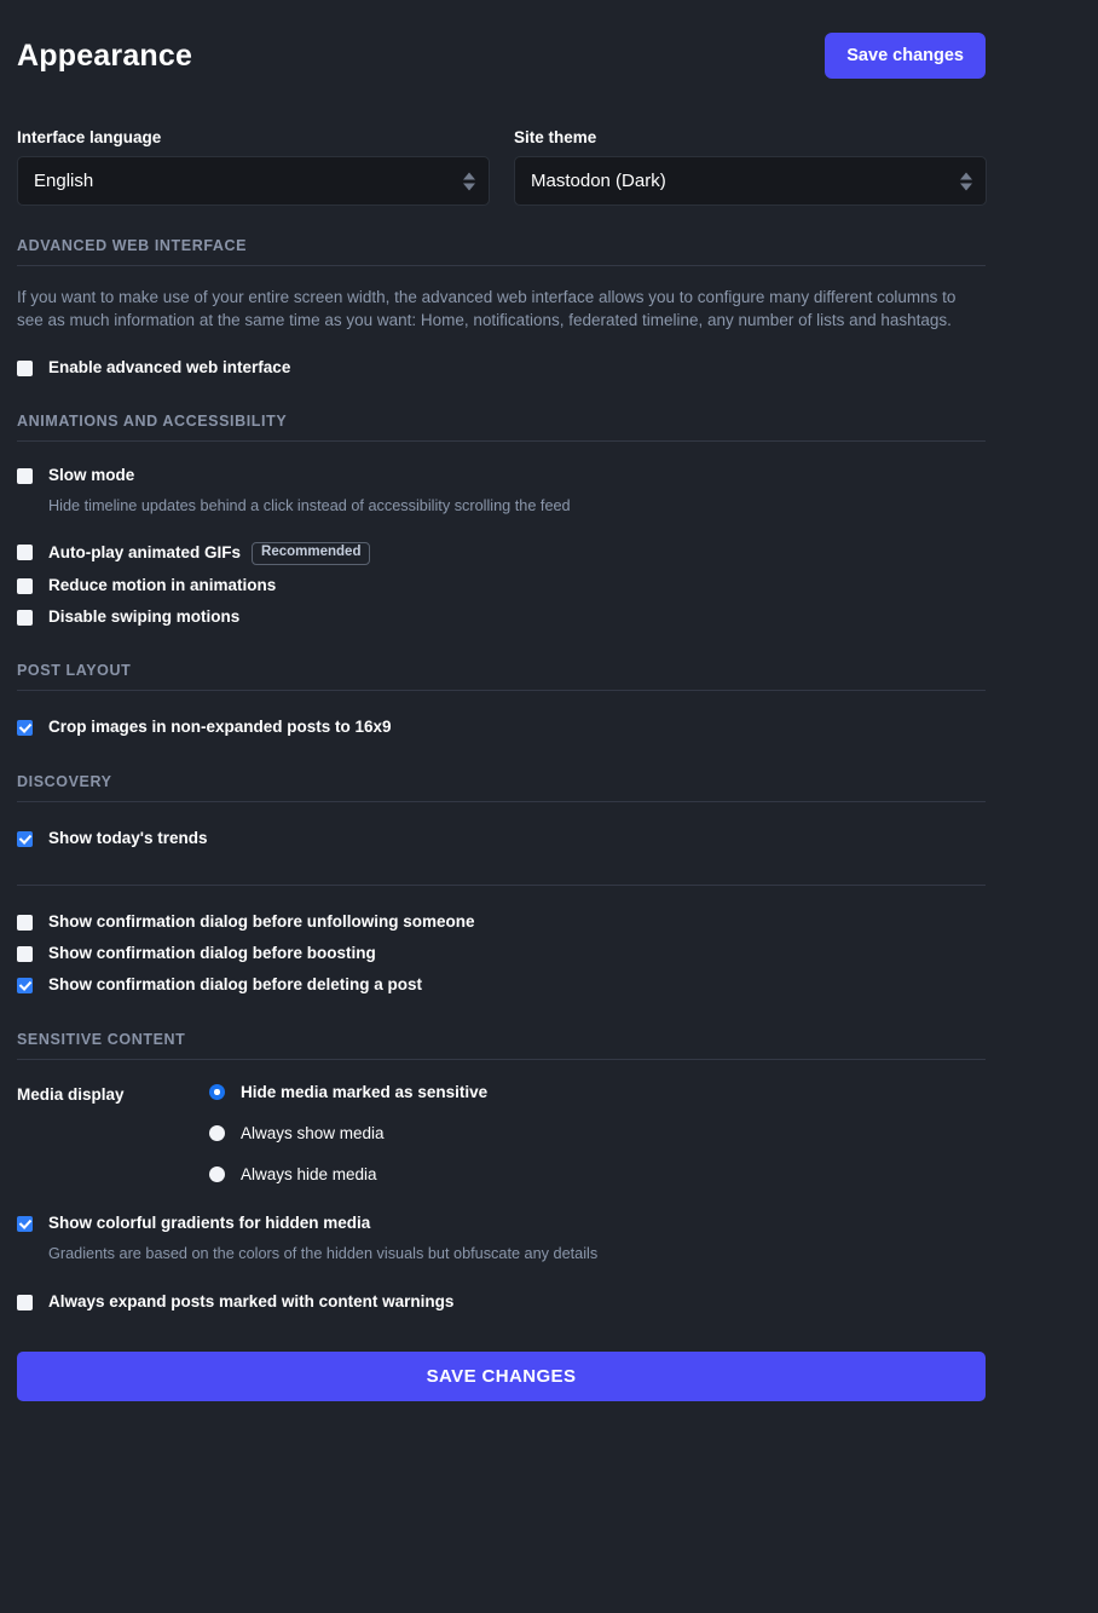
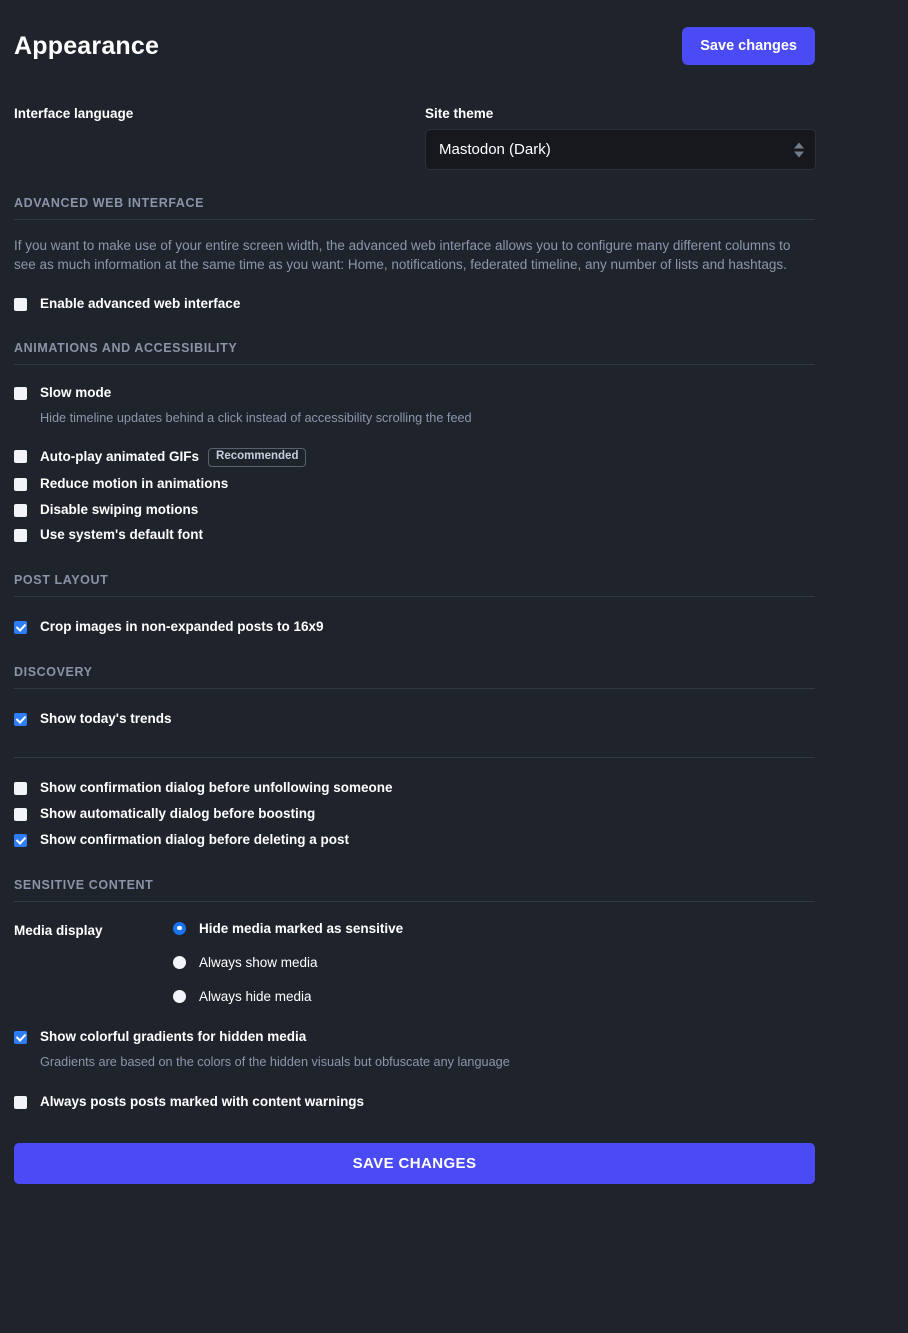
  Appearance
  Save changes
  Interface language
- English
  Site theme
  Mastodon (Dark)
  ADVANCED WEB INTERFACE
  If you want to make use of your entire screen width, the advanced web interface allows you to configure many different columns to see as much information at the same time as you want: Home, notifications, federated timeline, any number of lists and hashtags.
  Enable advanced web interface
  ANIMATIONS AND ACCESSIBILITY
  Slow mode
  Hide timeline updates behind a click instead of accessibility scrolling the feed
  Auto-play animated GIFs
  Recommended
  Reduce motion in animations
  Disable swiping motions
+ Use system's default font
  POST LAYOUT
  Crop images in non-expanded posts to 16x9
  DISCOVERY
  Show today's trends
  Show confirmation dialog before unfollowing someone
- Show confirmation dialog before boosting
+ Show automatically dialog before boosting
  Show confirmation dialog before deleting a post
  SENSITIVE CONTENT
  Media display
  Hide media marked as sensitive
  Always show media
  Always hide media
  Show colorful gradients for hidden media
- Gradients are based on the colors of the hidden visuals but obfuscate any details
+ Gradients are based on the colors of the hidden visuals but obfuscate any language
- Always expand posts marked with content warnings
+ Always posts posts marked with content warnings
  SAVE CHANGES
